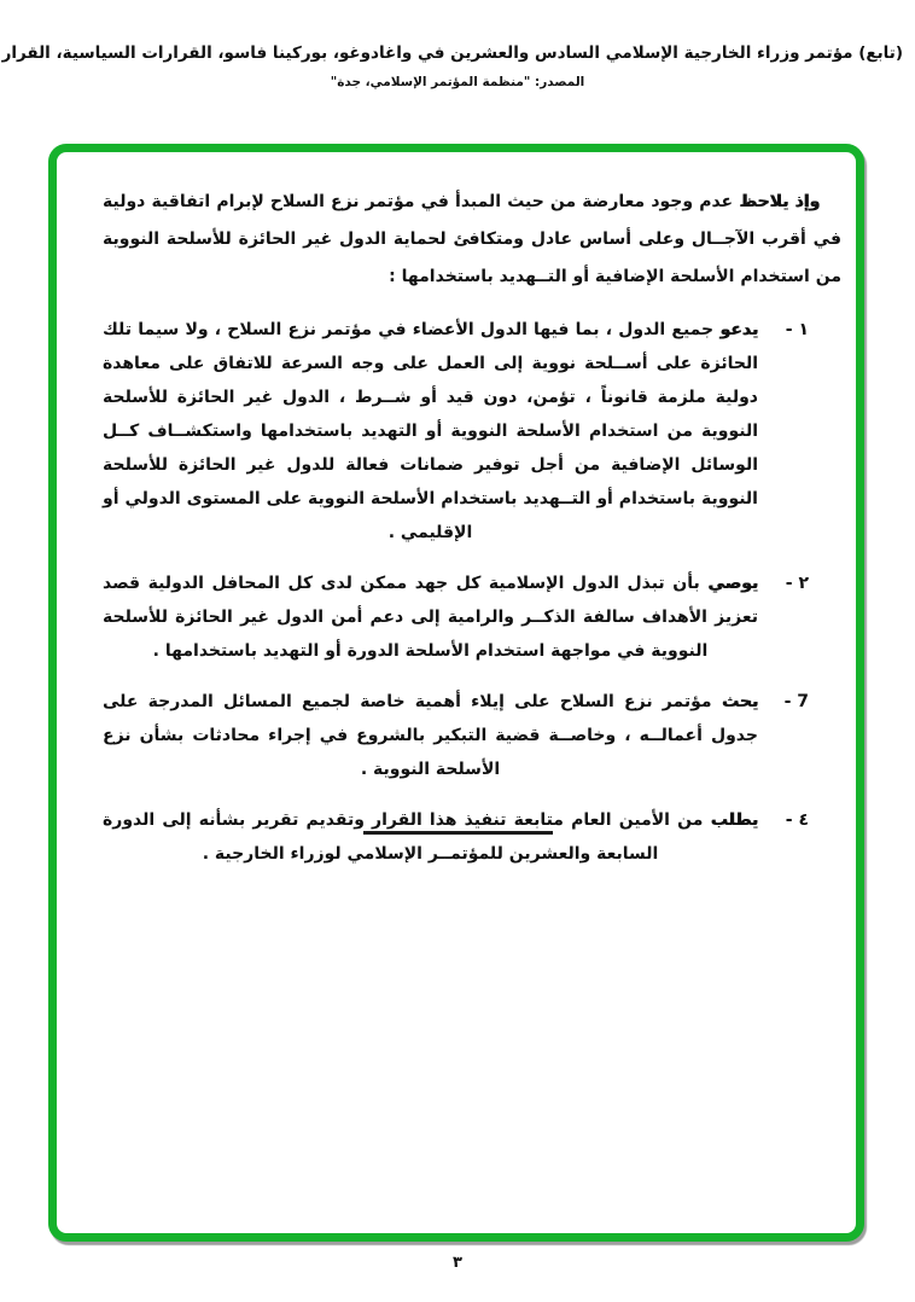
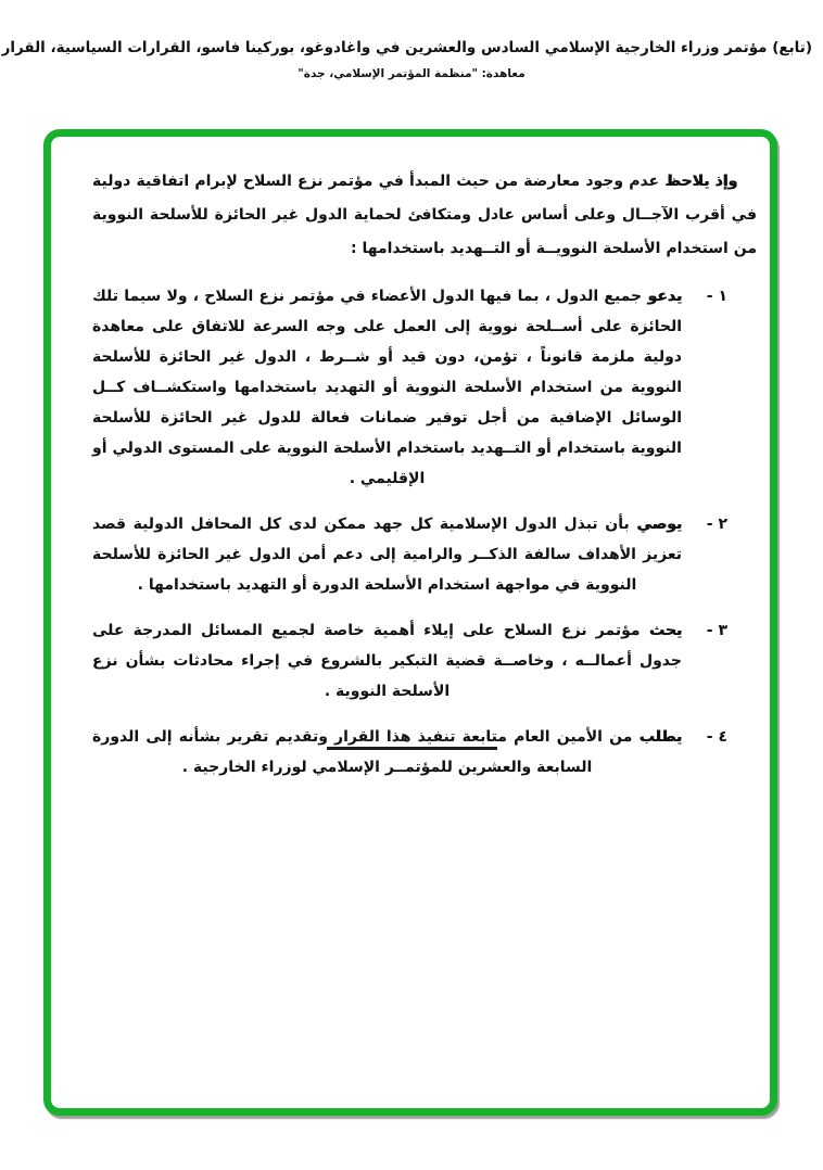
  (تابع) مؤتمر وزراء الخارجية الإسلامي السادس والعشرين في واغادوغو، بوركينا فاسو، القرارات السياسية، القرار
- المصدر: "منظمة المؤتمر الإسلامي، جدة"
+ معاهدة: "منظمة المؤتمر الإسلامي، جدة"
- وإذ يلاحظ عدم وجود معارضة من حيث المبدأ في مؤتمر نزع السلاح لإبرام اتفاقية دولية في أقرب الآجــال وعلى أساس عادل ومتكافئ لحماية الدول غير الحائزة للأسلحة النووية من استخدام الأسلحة الإضافية أو التــهديد باستخدامها :
+ وإذ يلاحظ عدم وجود معارضة من حيث المبدأ في مؤتمر نزع السلاح لإبرام اتفاقية دولية في أقرب الآجــال وعلى أساس عادل ومتكافئ لحماية الدول غير الحائزة للأسلحة النووية من استخدام الأسلحة النوويــة أو التــهديد باستخدامها :
  ١ -
  يدعو جميع الدول ، بما فيها الدول الأعضاء في مؤتمر نزع السلاح ، ولا سيما تلك الحائزة على أســلحة نووية إلى العمل على وجه السرعة للاتفاق على معاهدة دولية ملزمة قانوناً ، تؤمن، دون قيد أو شــرط ، الدول غير الحائزة للأسلحة النووية من استخدام الأسلحة النووية أو التهديد باستخدامها واستكشــاف كــل الوسائل الإضافية من أجل توفير ضمانات فعالة للدول غير الحائزة للأسلحة النووية باستخدام أو التــهديد باستخدام الأسلحة النووية على المستوى الدولي أو الإقليمي .
  ٢ -
  يوصي بأن تبذل الدول الإسلامية كل جهد ممكن لدى كل المحافل الدولية قصد تعزيز الأهداف سالفة الذكــر والرامية إلى دعم أمن الدول غير الحائزة للأسلحة النووية في مواجهة استخدام الأسلحة الدورة أو التهديد باستخدامها .
- 7 -
+ ٣ -
  يحث مؤتمر نزع السلاح على إيلاء أهمية خاصة لجميع المسائل المدرجة على جدول أعمالــه ، وخاصــة قضية التبكير بالشروع في إجراء محادثات بشأن نزع الأسلحة النووية .
  ٤ -
  يطلب من الأمين العام متابعة تنفيذ هذا القرار وتقديم تقرير بشأنه إلى الدورة السابعة والعشرين للمؤتمــر الإسلامي لوزراء الخارجية .
- ٣
